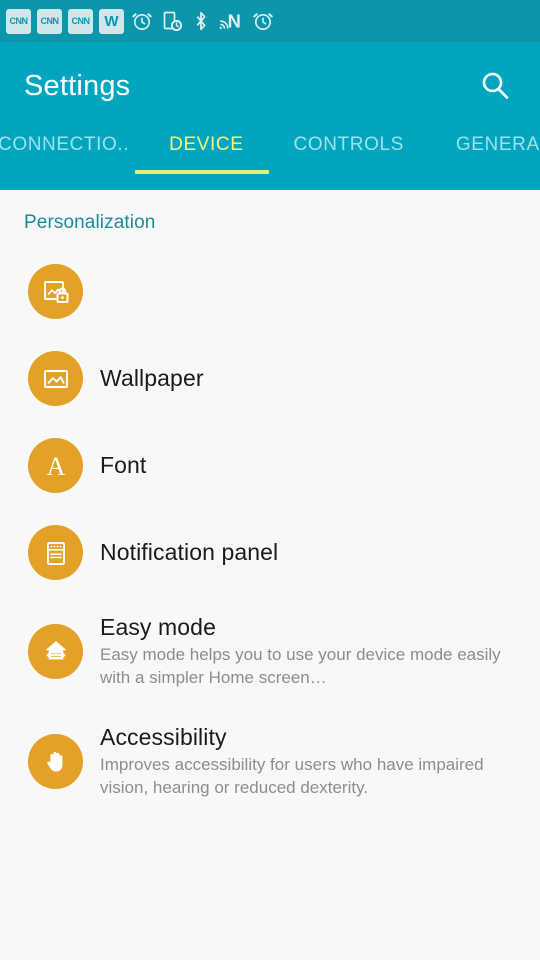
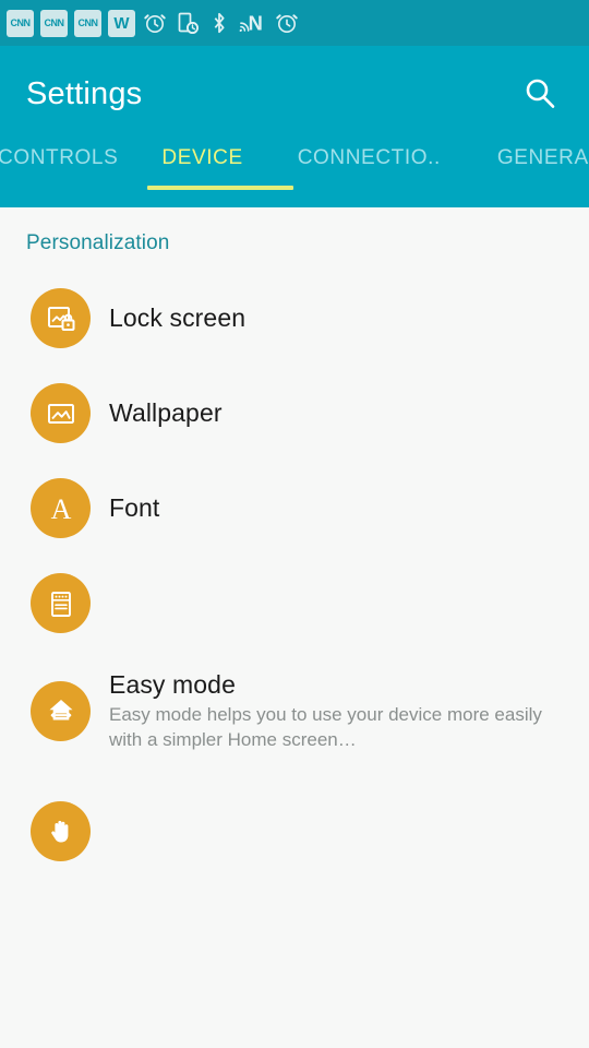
  CNN
  CNN
  CNN
  W
  N
  Settings
- CONNECTIO..
+ CONTROLS
  DEVICE
- CONTROLS
+ CONNECTIO..
  GENERA
  Personalization
+ Lock screen
  Wallpaper
  A
  Font
- Notification panel
  Easy mode
- Easy mode helps you to use your device mode easily with a simpler Home screen…
+ Easy mode helps you to use your device more easily with a simpler Home screen…
- Accessibility
- Improves accessibility for users who have impaired vision, hearing or reduced dexterity.
